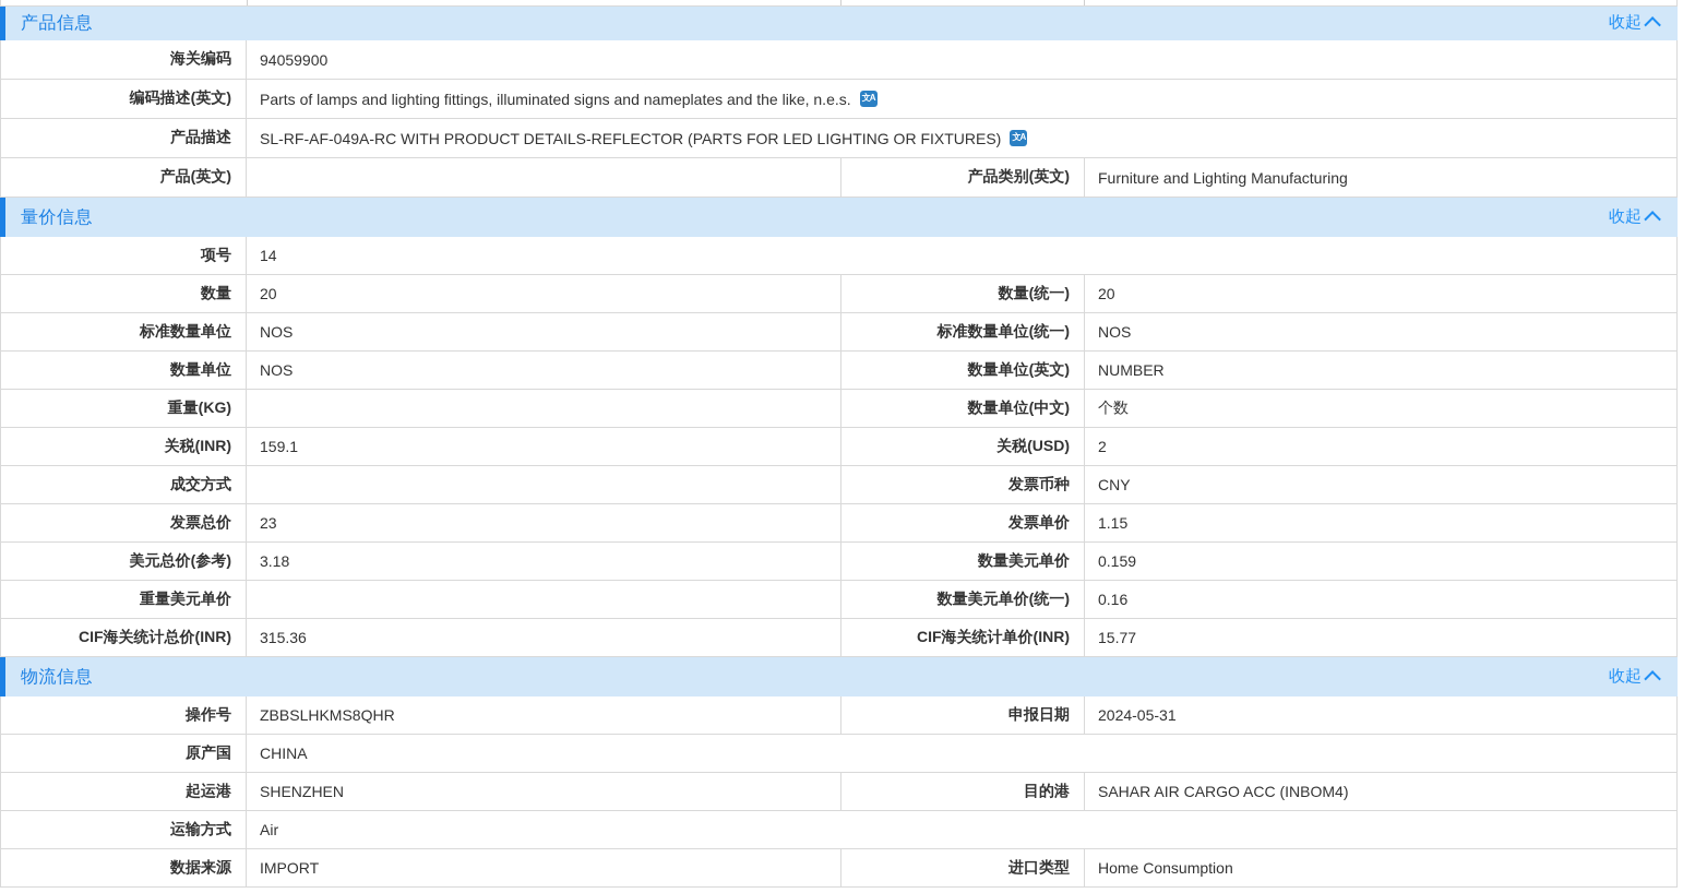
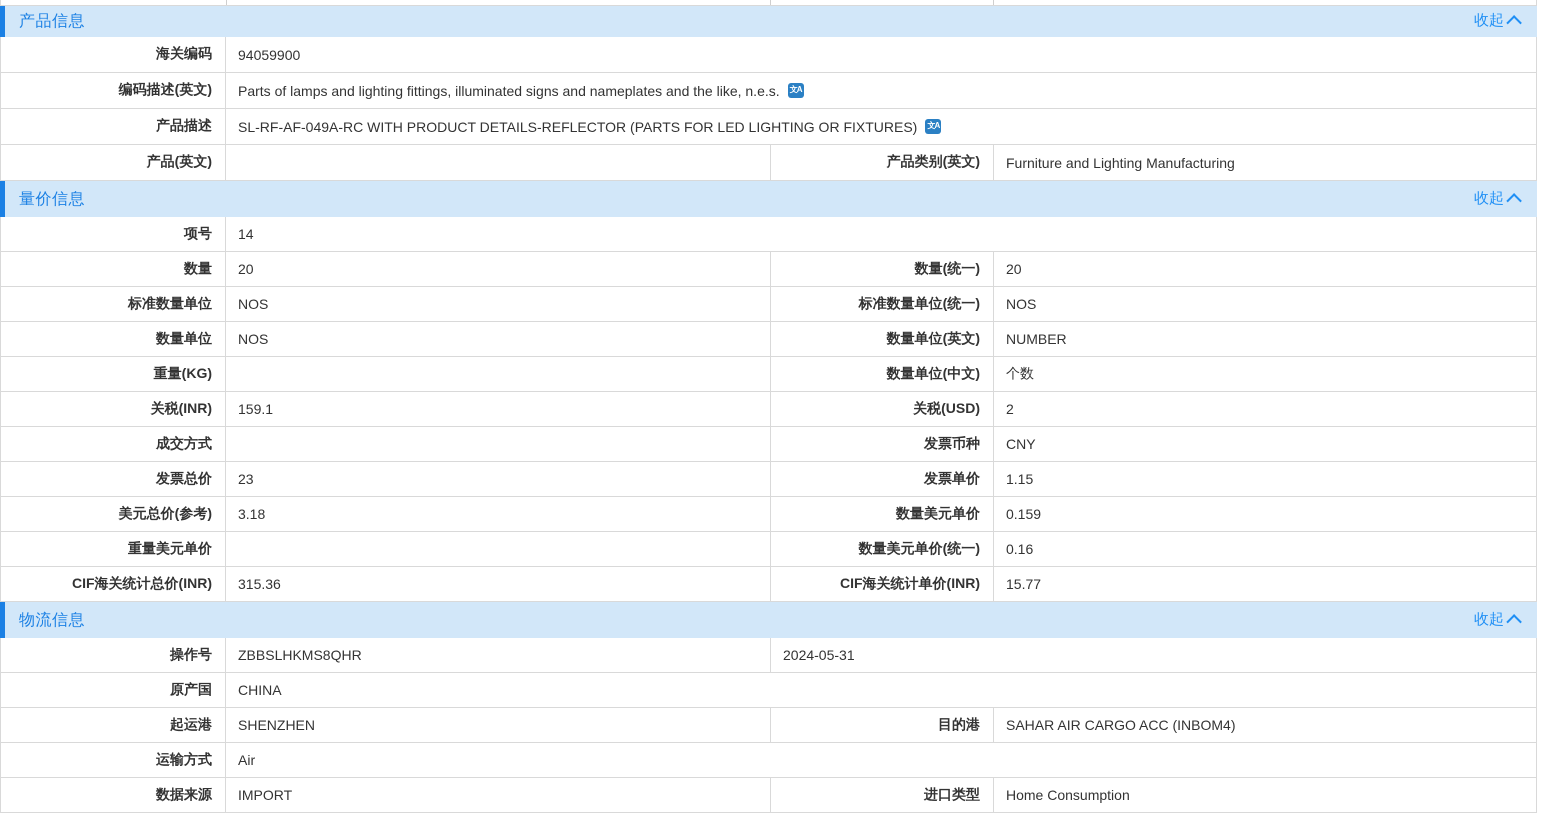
  产品信息
  收起
  海关编码
  94059900
  编码描述(英文)
  Parts of lamps and lighting fittings, illuminated signs and nameplates and the like, n.e.s.
  文A
  产品描述
  SL-RF-AF-049A-RC WITH PRODUCT DETAILS-REFLECTOR (PARTS FOR LED LIGHTING OR FIXTURES)
  文A
  产品(英文)
  产品类别(英文)
  Furniture and Lighting Manufacturing
  量价信息
  收起
  项号
  14
  数量
  20
  数量(统一)
  20
  标准数量单位
  NOS
  标准数量单位(统一)
  NOS
  数量单位
  NOS
  数量单位(英文)
  NUMBER
  重量(KG)
  数量单位(中文)
  个数
  关税(INR)
  159.1
  关税(USD)
  2
  成交方式
  发票币种
  CNY
  发票总价
  23
  发票单价
  1.15
  美元总价(参考)
  3.18
  数量美元单价
  0.159
  重量美元单价
  数量美元单价(统一)
  0.16
  CIF海关统计总价(INR)
  315.36
  CIF海关统计单价(INR)
  15.77
  物流信息
  收起
  操作号
  ZBBSLHKMS8QHR
- 申报日期
  2024-05-31
  原产国
  CHINA
  起运港
  SHENZHEN
  目的港
  SAHAR AIR CARGO ACC (INBOM4)
  运输方式
  Air
  数据来源
  IMPORT
  进口类型
  Home Consumption
